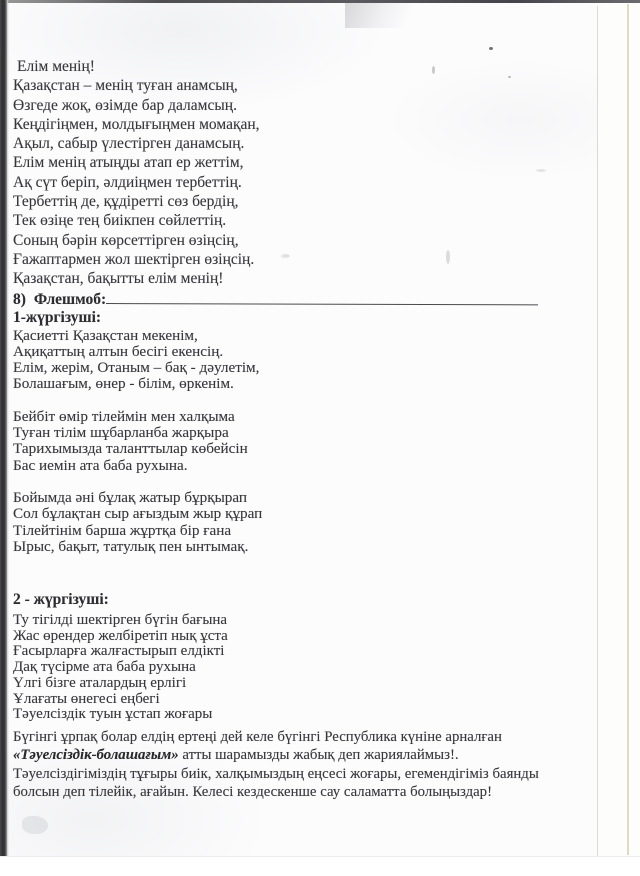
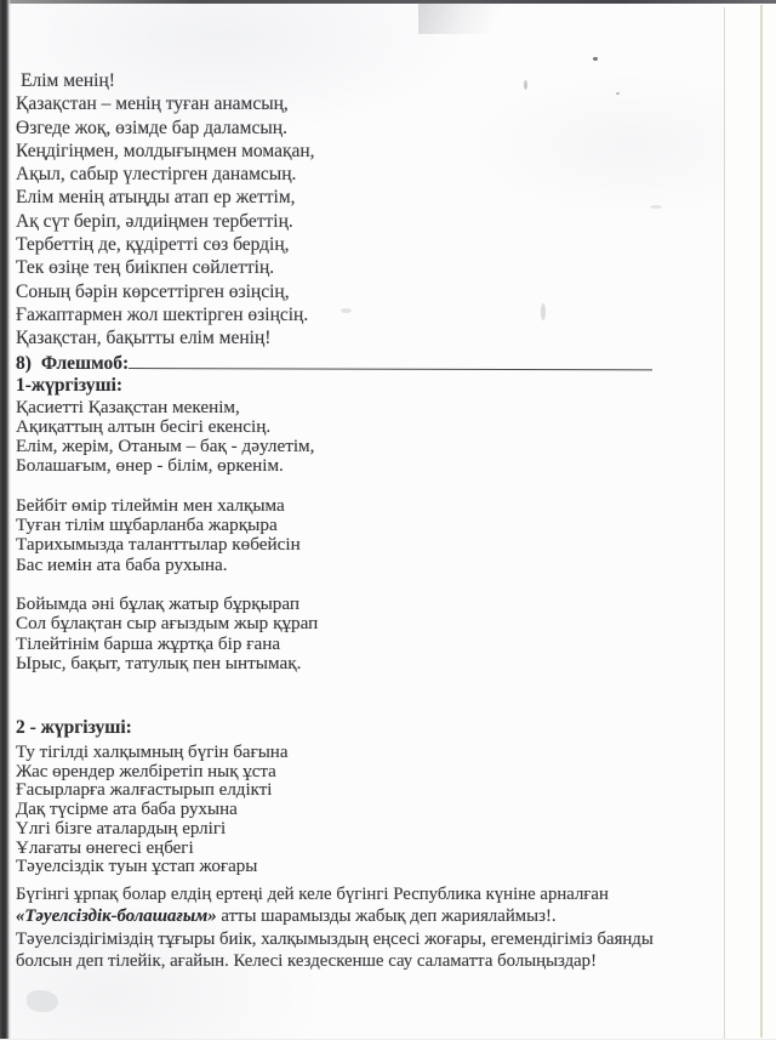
  Елім менің!
  Қазақстан – менің туған анамсың,
  Өзгеде жоқ, өзімде бар даламсың.
  Кеңдігіңмен, молдығыңмен момақан,
  Ақыл, сабыр үлестірген данамсың.
  Елім менің атыңды атап ер жеттім,
  Ақ сүт беріп, әлдиіңмен тербеттің.
  Тербеттің де, құдіретті сөз бердің,
  Тек өзіңе тең биікпен сөйлеттің.
  Соның бәрін көрсеттірген өзіңсің,
  Ғажаптармен жол шектірген өзіңсің.
  Қазақстан, бақытты елім менің!
  8) Флешмоб:
  1-жүргізуші:
  Қасиетті Қазақстан мекенім,
  Ақиқаттың алтын бесігі екенсің.
  Елім, жерім, Отаным – бақ - дәулетім,
  Болашағым, өнер - білім, өркенім.
  Бейбіт өмір тілеймін мен халқыма
  Туған тілім шұбарланба жарқыра
  Тарихымызда таланттылар көбейсін
  Бас иемін ата баба рухына.
  Бойымда әні бұлақ жатыр бұрқырап
  Сол бұлақтан сыр ағыздым жыр құрап
  Тілейтінім барша жұртқа бір ғана
  Ырыс, бақыт, татулық пен ынтымақ.
  2 - жүргізуші:
- Ту тігілді шектірген бүгін бағына
+ Ту тігілді халқымның бүгін бағына
  Жас өрендер желбіретіп нық ұста
  Ғасырларға жалғастырып елдікті
  Дақ түсірме ата баба рухына
  Үлгі бізге аталардың ерлігі
  Ұлағаты өнегесі еңбегі
  Тәуелсіздік туын ұстап жоғары
  Бүгінгі ұрпақ болар елдің ертеңі дей келе бүгінгі Республика күніне арналған
  «Тәуелсіздік-болашағым» атты шарамызды жабық деп жариялаймыз!.
  Тәуелсіздігіміздің тұғыры биік, халқымыздың еңсесі жоғары, егемендігіміз баянды
  болсын деп тілейік, ағайын. Келесі кездескенше сау саламатта болыңыздар!
